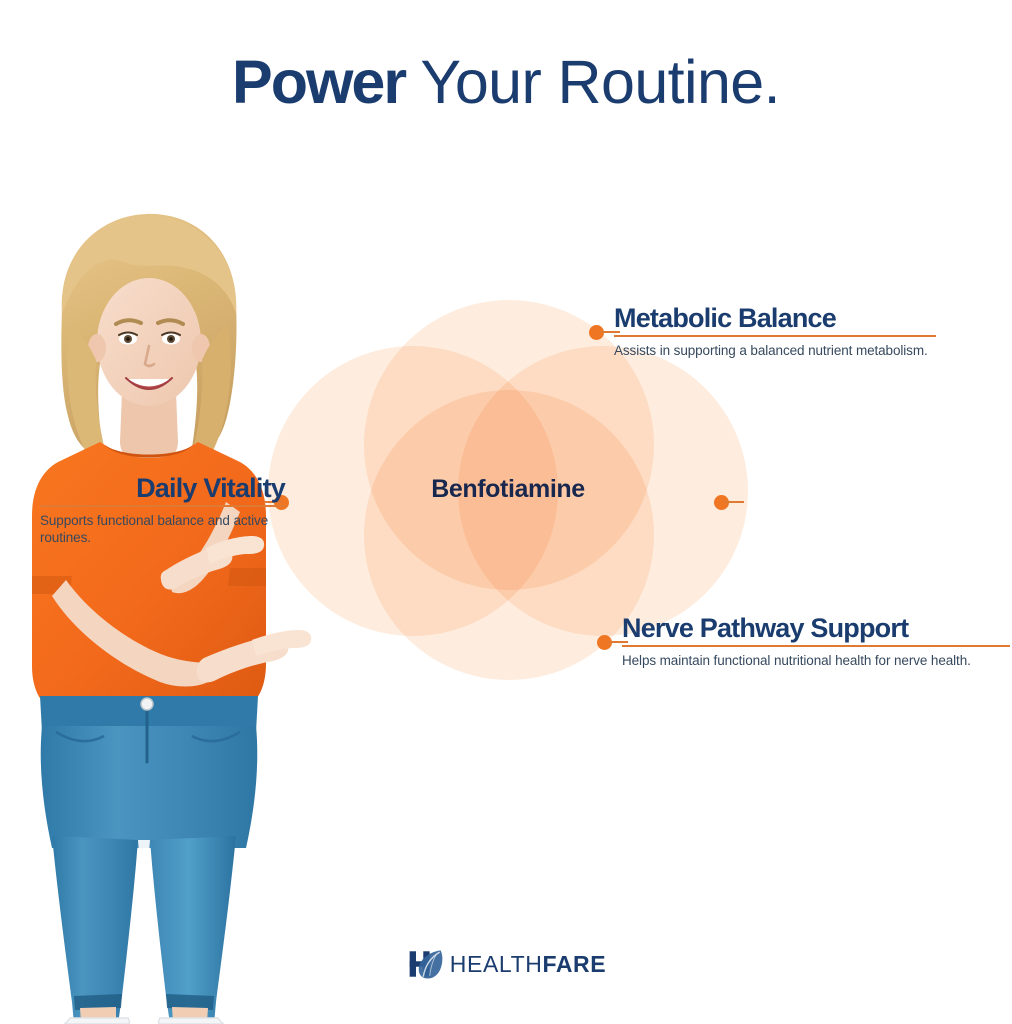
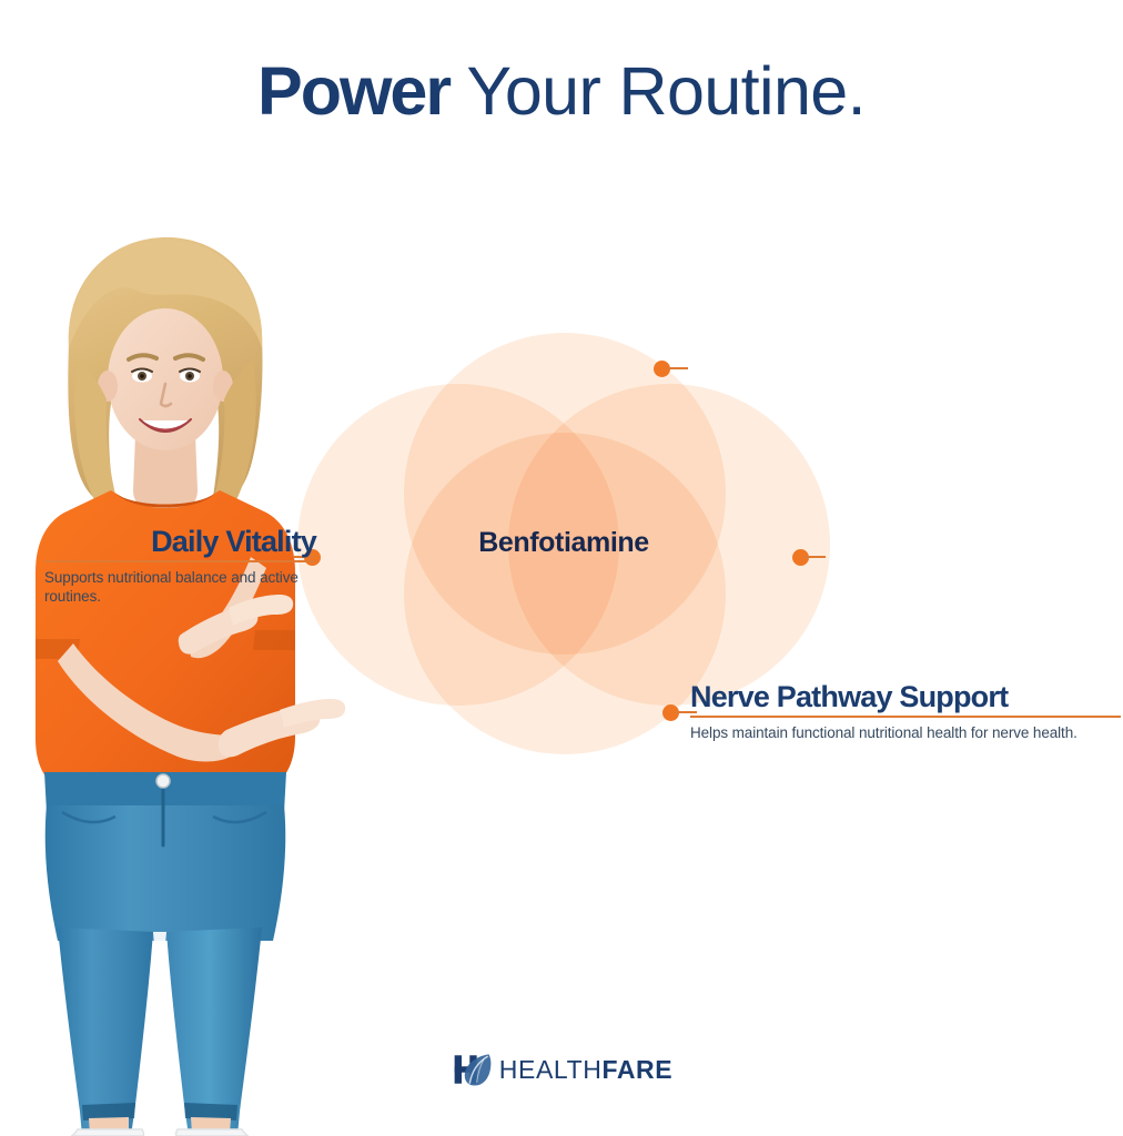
  Power Your Routine.
  Benfotiamine
  Daily Vitality
- Supports functional balance and active routines.
+ Supports nutritional balance and active routines.
- Metabolic Balance
- Assists in supporting a balanced nutrient metabolism.
  Nerve Pathway Support
  Helps maintain functional nutritional health for nerve health.
  HEALTHFARE
